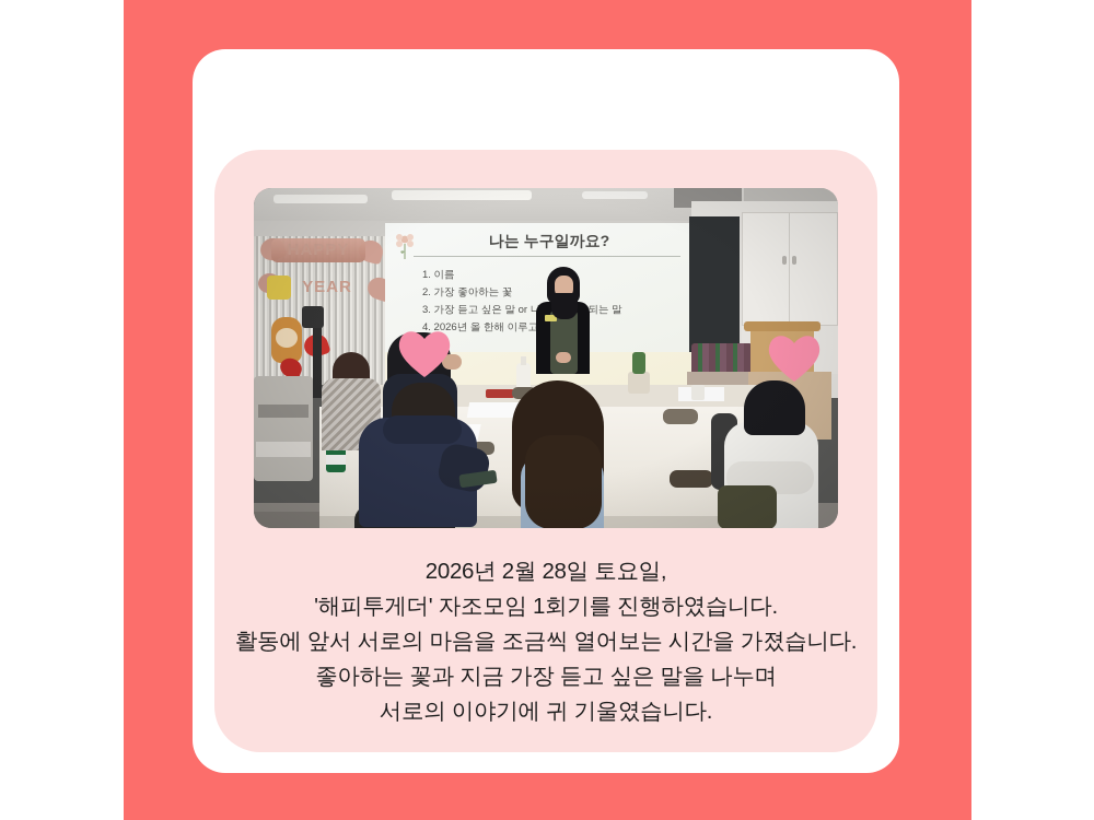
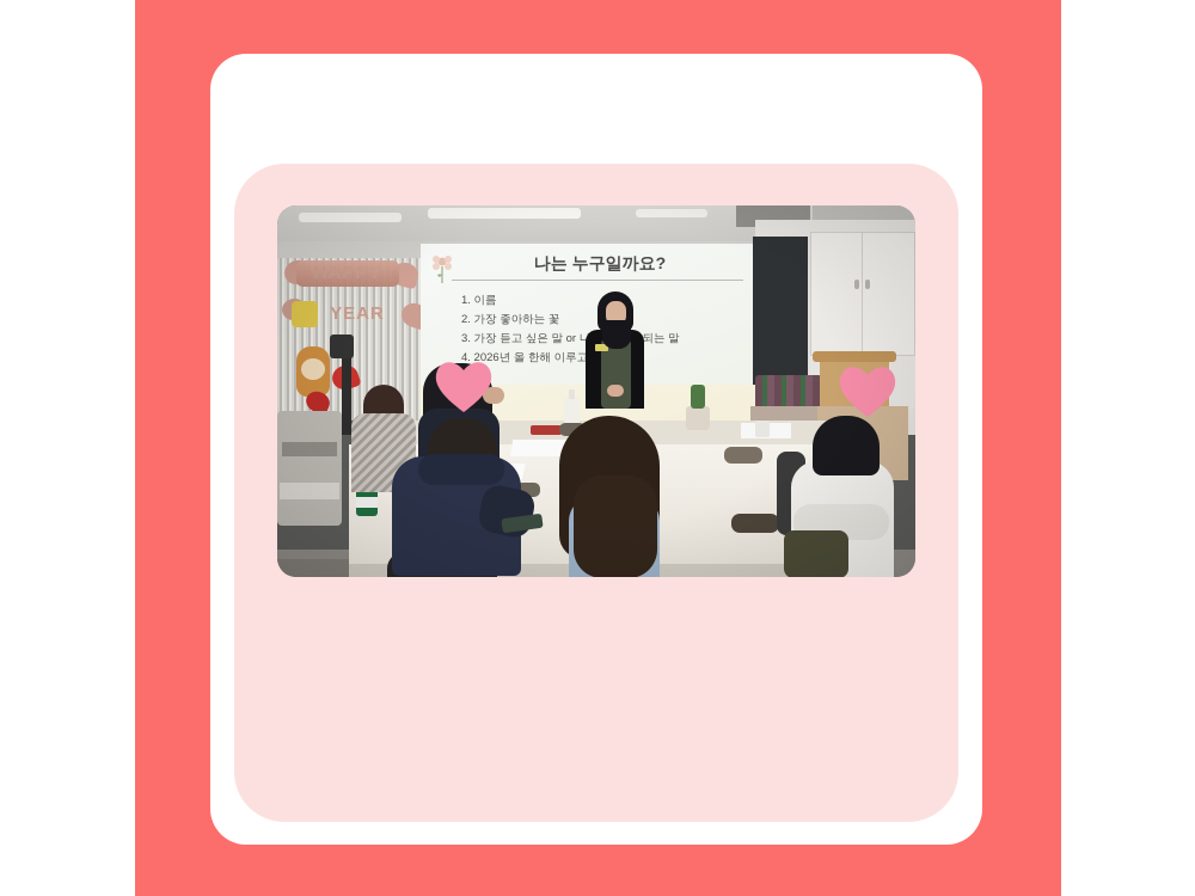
- 2026년 2월 28일 토요일,
- '해피투게더' 자조모임 1회기를 진행하였습니다.
- 활동에 앞서 서로의 마음을 조금씩 열어보는 시간을 가졌습니다.
- 좋아하는 꽃과 지금 가장 듣고 싶은 말을 나누며
- 서로의 이야기에 귀 기울였습니다.
